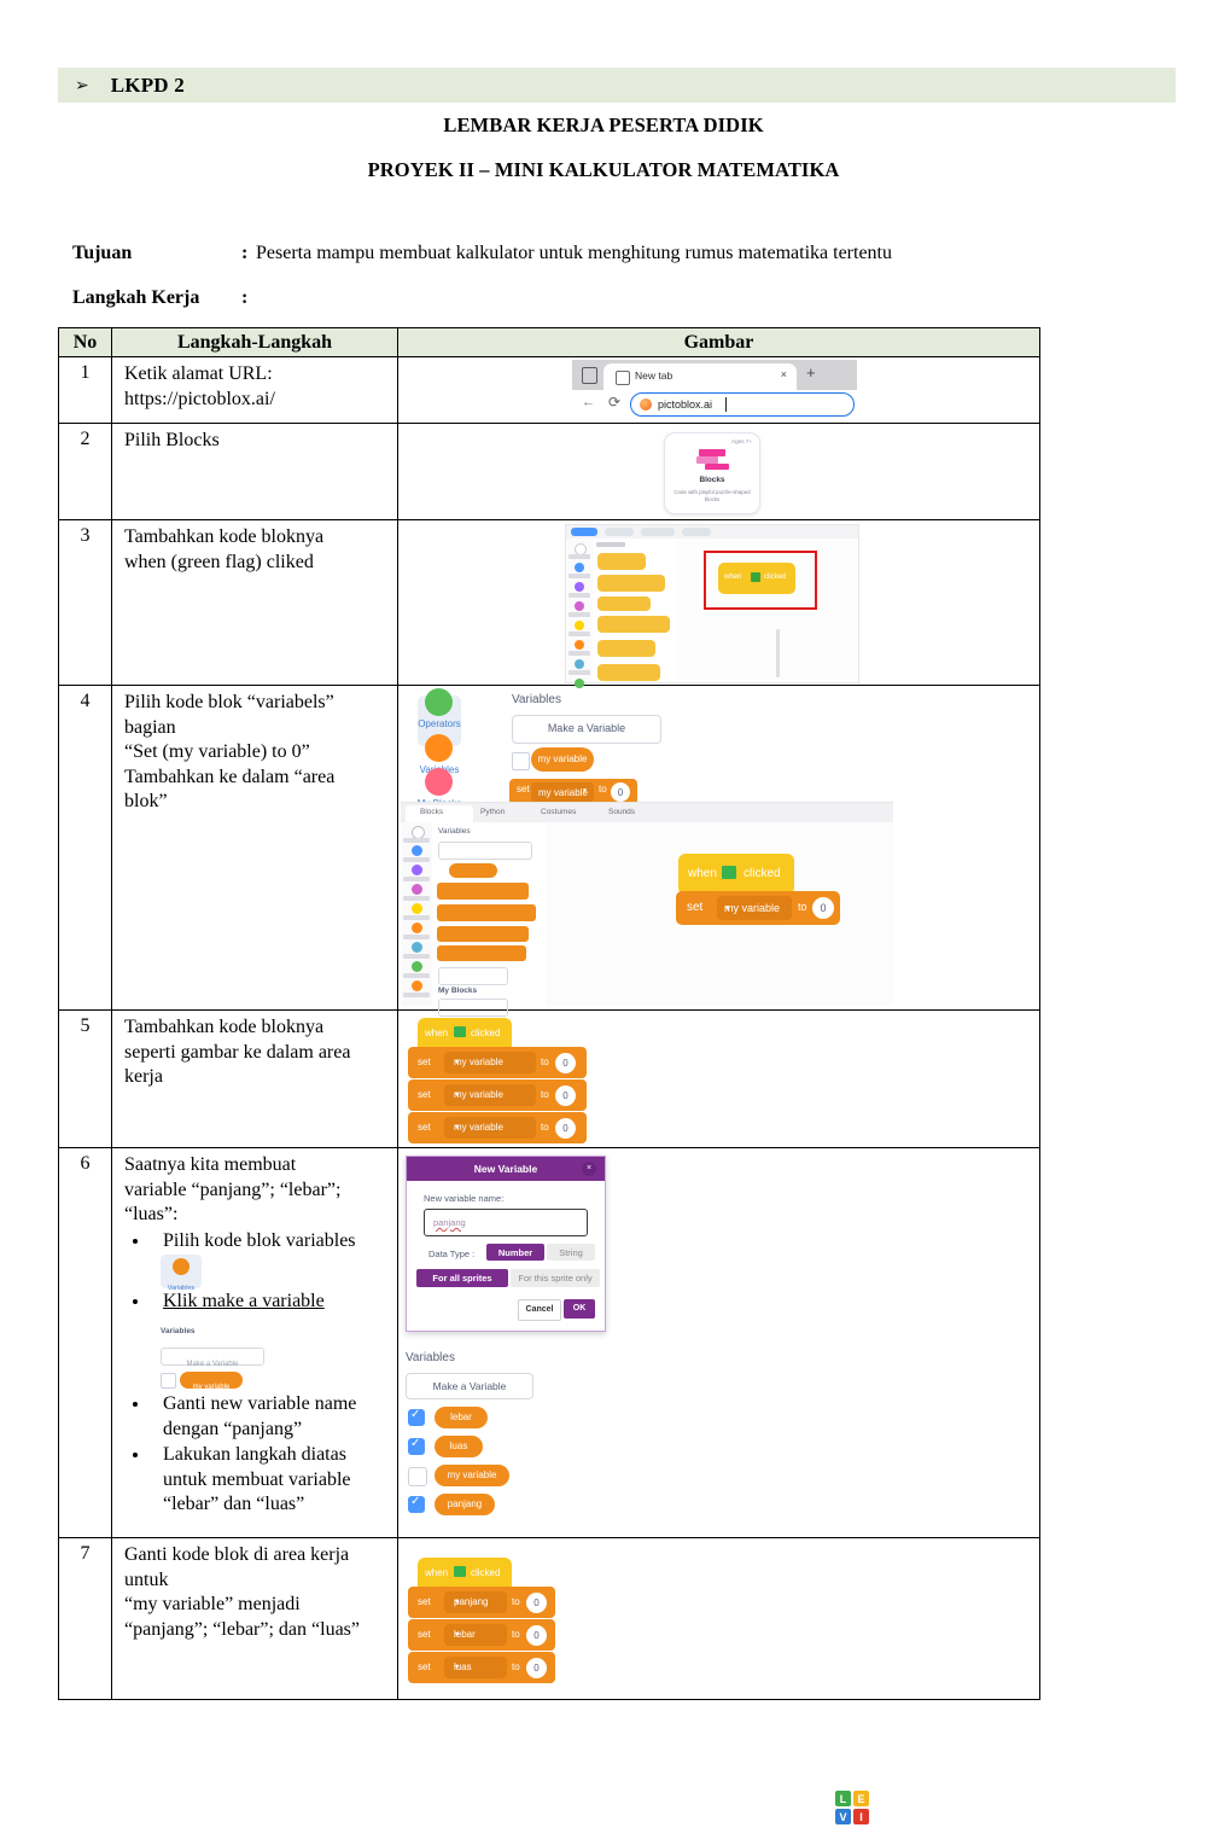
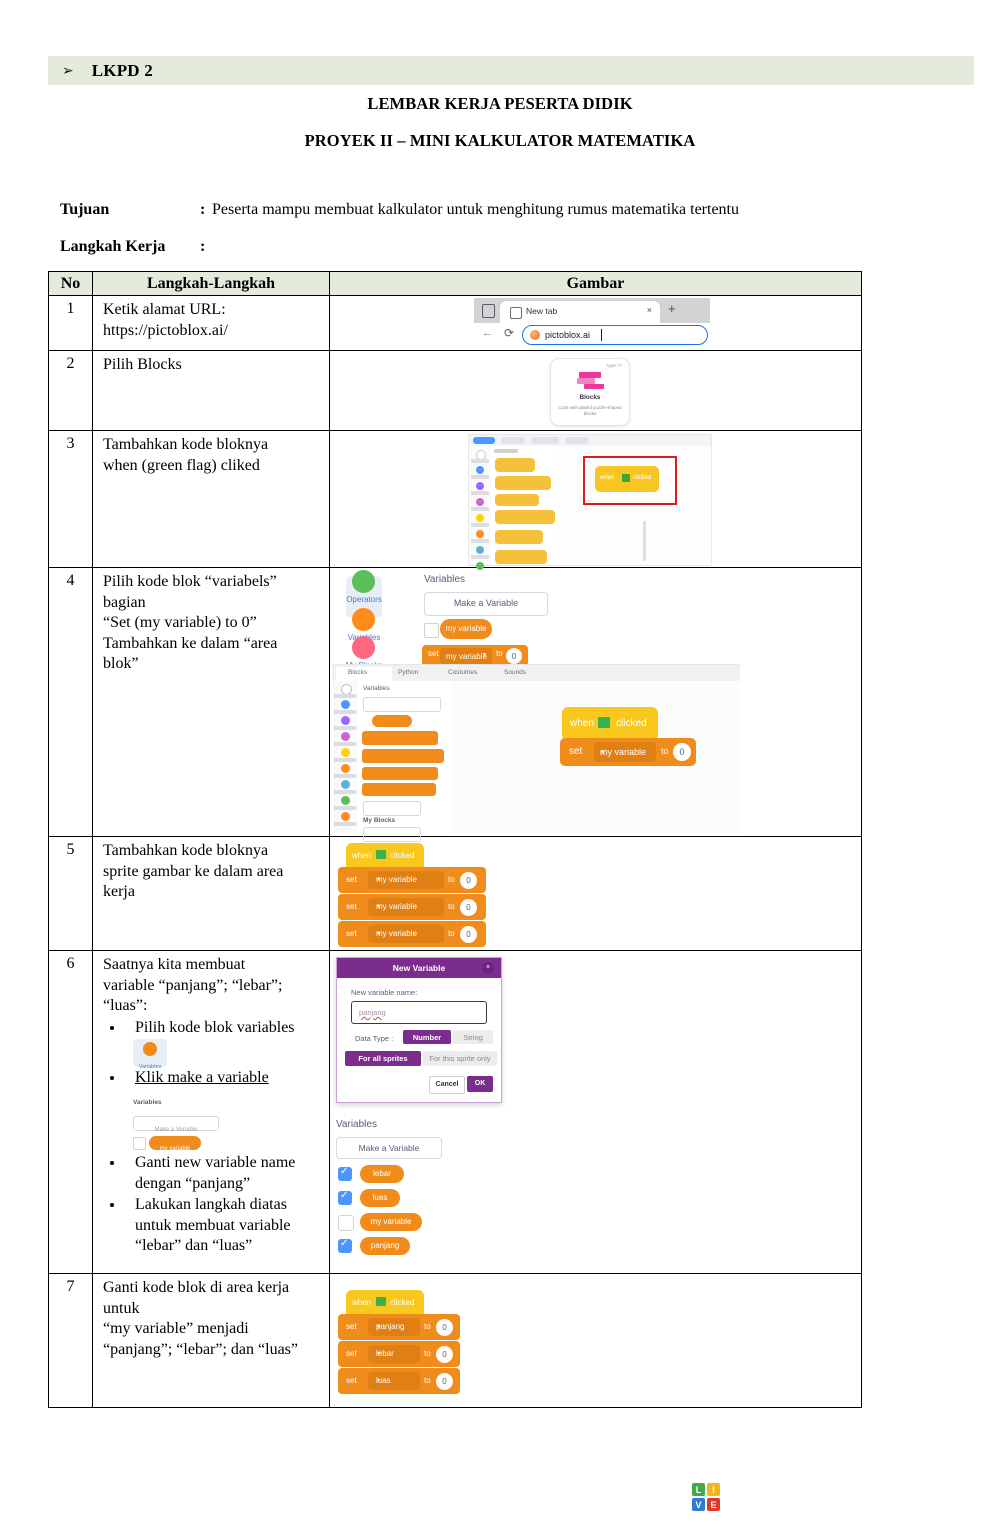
  ➢
  LKPD 2
  LEMBAR KERJA PESERTA DIDIK
  PROYEK II – MINI KALKULATOR MATEMATIKA
  Tujuan
  :
  Peserta mampu membuat kalkulator untuk menghitung rumus matematika tertentu
  Langkah Kerja
  :
  No	Langkah-Langkah	Gambar
  1	Ketik alamat URL: https://pictoblox.ai/	New tab × + ← ⟳ pictoblox.ai
  3	Tambahkan kode bloknya when (green flag) cliked
  4	Pilih kode blok “variabels” bagian “Set (my variable) to 0” Tambahkan ke dalam “area blok”	Operators Vales Variables Make a Variable my variable set my variable to 0 when clicked set my variable to 0
- 5	Tambahkan kode bloknya seperti gambar ke dalam area kerja	when clicked set my variable to 0 set my variable to 0 set my variable to 0
+ 5	Tambahkan kode bloknya sprite gambar ke dalam area kerja	when clicked set my variable to 0 set my variable to 0 set my variable to 0
  6	Saatnya kita membuat variable “panjang”; “lebar”; “luas”: Pilih kode blok variables Klik make a variable Ganti new variable name dengan “panjang” Lakukan langkah diatas untuk membuat variable “lebar” dan “luas”	New Variable New variable name: panjang Data Type : Number String For all sprites For this sprite only Variables Make a Variable lebar luas my variable panjang
  7	Ganti kode blok di area kerja untuk “my variable” menjadi “panjang”; “lebar”; dan “luas”	when clicked set panjang to 0 set lebar to 0 set luas to 0
  L
- E
+ I
  V
- I
+ E
